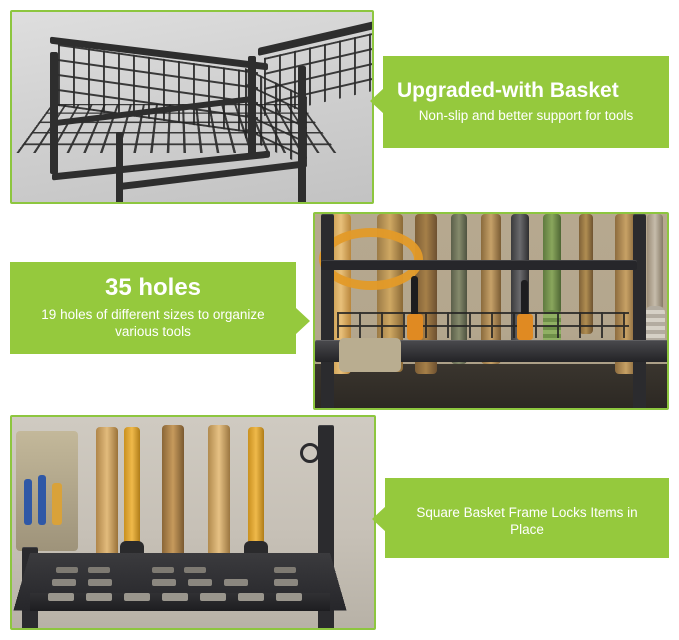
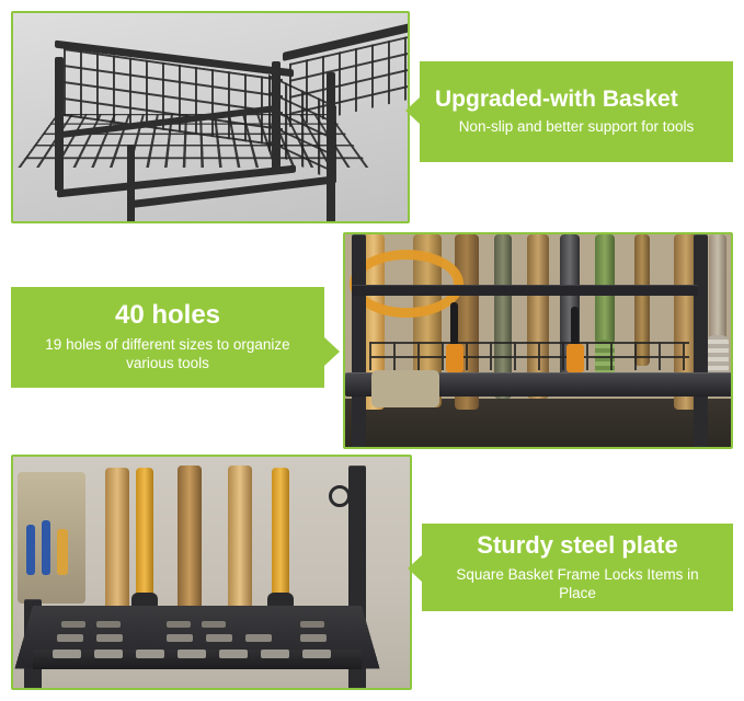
  Upgraded-with Basket
  Non-slip and better support for tools
- 35 holes
+ 40 holes
  19 holes of different sizes to organize various tools
+ Sturdy steel plate
  Square Basket Frame Locks Items in Place
